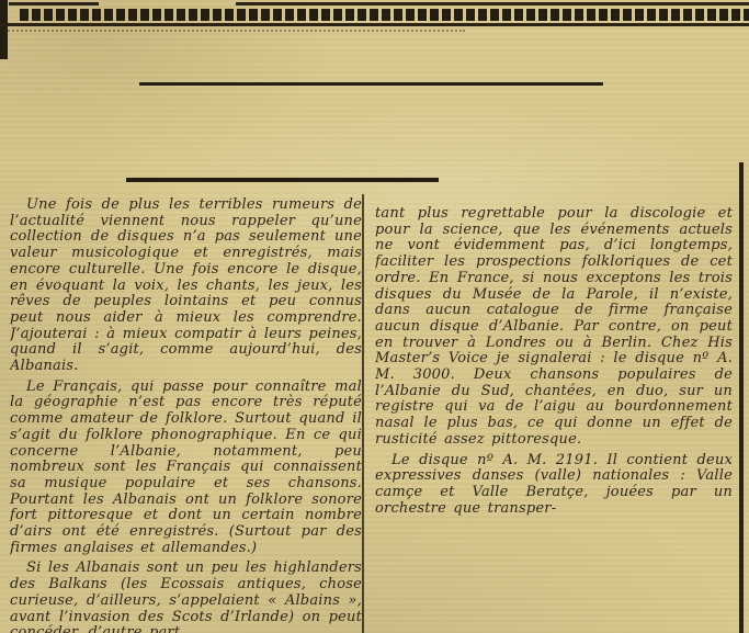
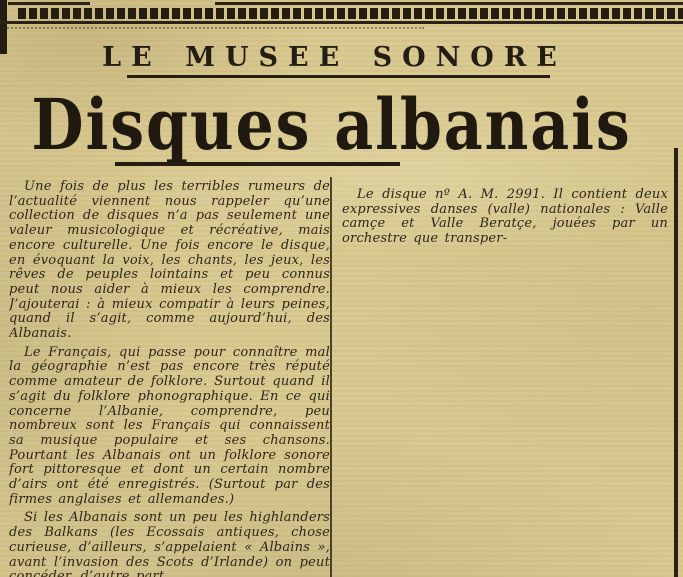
+ LE MUSEE SONORE
+ Disques albanais
- Une fois de plus les terribles rumeurs de l’actualité viennent nous rappeler qu’une collection de disques n’a pas seulement une valeur musicologique et enregistrés, mais encore culturelle. Une fois encore le disque, en évoquant la voix, les chants, les jeux, les rêves de peuples lointains et peu connus peut nous aider à mieux les comprendre. J’ajouterai : à mieux compatir à leurs peines, quand il s’agit, comme aujourd’hui, des Albanais.
+ Une fois de plus les terribles rumeurs de l’actualité viennent nous rappeler qu’une collection de disques n’a pas seulement une valeur musicologique et récréative, mais encore culturelle. Une fois encore le disque, en évoquant la voix, les chants, les jeux, les rêves de peuples lointains et peu connus peut nous aider à mieux les comprendre. J’ajouterai : à mieux compatir à leurs peines, quand il s’agit, comme aujourd’hui, des Albanais.
- Le Français, qui passe pour connaître mal la géographie n’est pas encore très réputé comme amateur de folklore. Surtout quand il s’agit du folklore phonographique. En ce qui concerne l’Albanie, notamment, peu nombreux sont les Français qui connaissent sa musique populaire et ses chansons. Pourtant les Albanais ont un folklore sonore fort pittoresque et dont un certain nombre d’airs ont été enregistrés. (Surtout par des firmes anglaises et allemandes.)
+ Le Français, qui passe pour connaître mal la géographie n’est pas encore très réputé comme amateur de folklore. Surtout quand il s’agit du folklore phonographique. En ce qui concerne l’Albanie, comprendre, peu nombreux sont les Français qui connaissent sa musique populaire et ses chansons. Pourtant les Albanais ont un folklore sonore fort pittoresque et dont un certain nombre d’airs ont été enregistrés. (Surtout par des firmes anglaises et allemandes.)
  Si les Albanais sont un peu les highlanders des Balkans (les Ecossais antiques, chose curieuse, d’ailleurs, s’appelaient « Albains », avant l’invasion des Scots d’Irlande) on peut
- tant plus regrettable pour la discologie et pour la science, que les événements actuels ne vont évidemment pas, d’ici longtemps, faciliter les prospections folkloriques de cet ordre. En France, si nous exceptons les trois disques du Musée de la Parole, il n’existe, dans aucun catalogue de firme française aucun disque d’Albanie. Par contre, on peut en trouver à Londres ou à Berlin. Chez His Master’s Voice je signalerai : le disque nº A. M. 3000. Deux chansons populaires de l’Albanie du Sud, chantées, en duo, sur un registre qui va de l’aigu au bourdonnement nasal le plus bas, ce qui donne un effet de rusticité assez pittoresque.
- Le disque nº A. M. 2191. Il contient deux expressives danses (valle) nationales : Valle camçe et Valle Beratçe, jouées par un orchestre que transper-
+ Le disque nº A. M. 2991. Il contient deux expressives danses (valle) nationales : Valle camçe et Valle Beratçe, jouées par un orchestre que transper-
